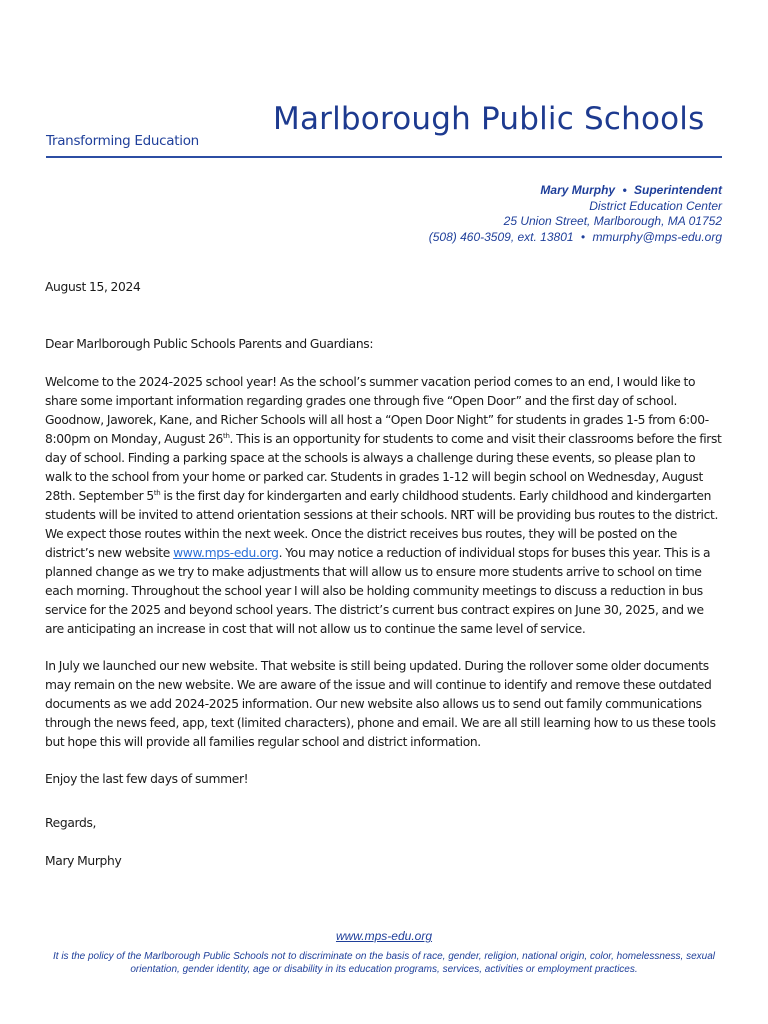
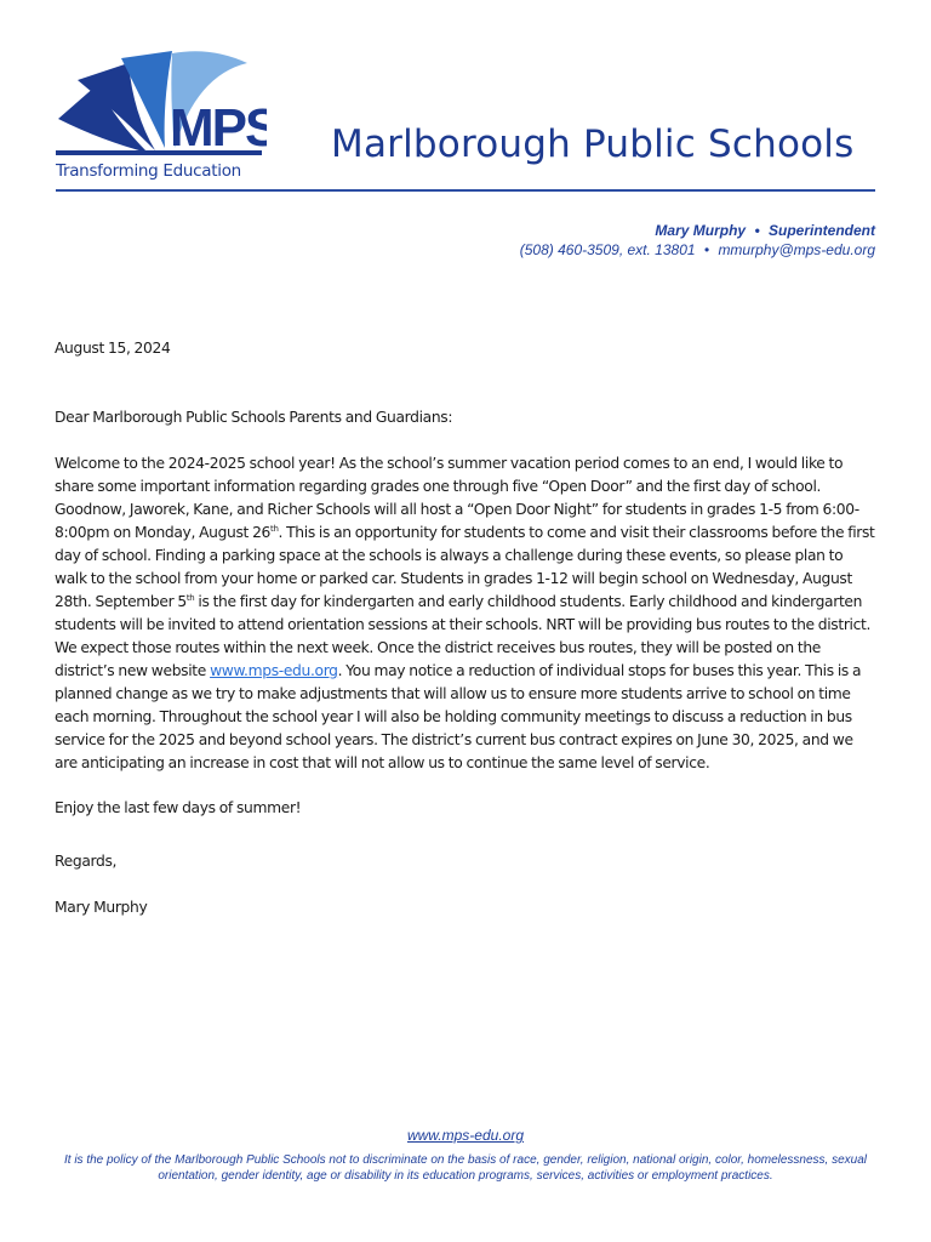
+ MPS
  Transforming Education
  Marlborough Public Schools
  Mary Murphy • Superintendent
- District Education Center
- 25 Union Street, Marlborough, MA 01752
  (508) 460-3509, ext. 13801 • mmurphy@mps-edu.org
  August 15, 2024
  Dear Marlborough Public Schools Parents and Guardians:
  Welcome to the 2024-2025 school year! As the school’s summer vacation period comes to an end, I would like to share some important information regarding grades one through five “Open Door” and the first day of school. Goodnow, Jaworek, Kane, and Richer Schools will all host a “Open Door Night” for students in grades 1-5 from 6:00-8:00pm on Monday, August 26th. This is an opportunity for students to come and visit their classrooms before the first day of school. Finding a parking space at the schools is always a challenge during these events, so please plan to walk to the school from your home or parked car. Students in grades 1-12 will begin school on Wednesday, August 28th. September 5th is the first day for kindergarten and early childhood students. Early childhood and kindergarten students will be invited to attend orientation sessions at their schools. NRT will be providing bus routes to the district. We expect those routes within the next week. Once the district receives bus routes, they will be posted on the district’s new website www.mps-edu.org. You may notice a reduction of individual stops for buses this year. This is a planned change as we try to make adjustments that will allow us to ensure more students arrive to school on time each morning. Throughout the school year I will also be holding community meetings to discuss a reduction in bus service for the 2025 and beyond school years. The district’s current bus contract expires on June 30, 2025, and we are anticipating an increase in cost that will not allow us to continue the same level of service.
- In July we launched our new website. That website is still being updated. During the rollover some older documents may remain on the new website. We are aware of the issue and will continue to identify and remove these outdated documents as we add 2024-2025 information. Our new website also allows us to send out family communications through the news feed, app, text (limited characters), phone and email. We are all still learning how to us these tools but hope this will provide all families regular school and district information.
  Enjoy the last few days of summer!
  Regards,
  Mary Murphy
  www.mps-edu.org
  It is the policy of the Marlborough Public Schools not to discriminate on the basis of race, gender, religion, national origin, color, homelessness, sexual orientation, gender identity, age or disability in its education programs, services, activities or employment practices.
